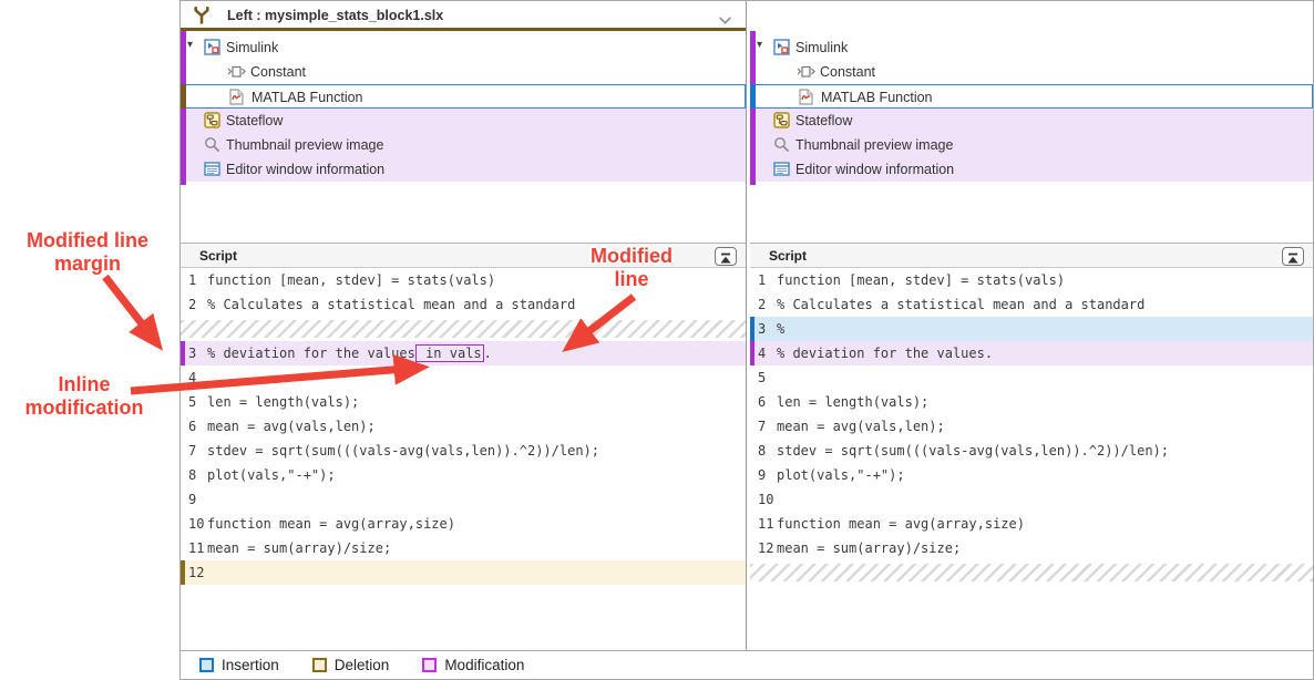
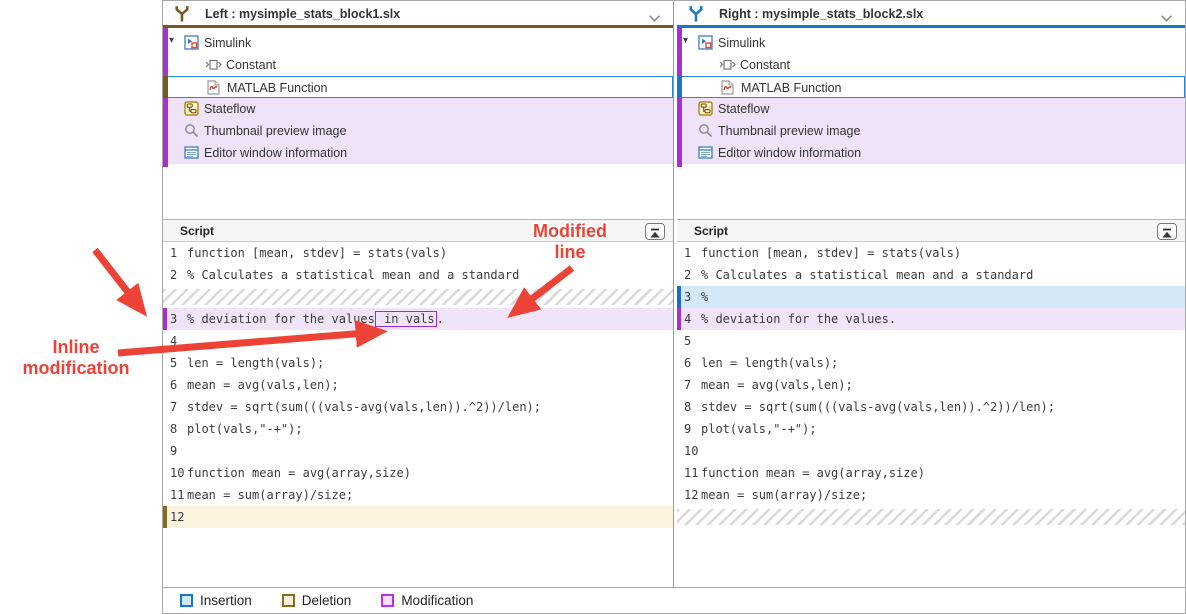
  Left : mysimple_stats_block1.slx
  ▾
  Simulink
  Constant
  MATLAB Function
  Stateflow
  Thumbnail preview image
  Editor window information
  Script
  1
  function [mean, stdev] = stats(vals)
  2
  % Calculates a statistical mean and a standard
  3
  % deviation for the values in vals .
  4
  5
  len = length(vals);
  6
  mean = avg(vals,len);
  7
  stdev = sqrt(sum(((vals-avg(vals,len)).^2))/len);
  8
  plot(vals,"-+");
  9
  10
  function mean = avg(array,size)
  11
  mean = sum(array)/size;
  12
+ Right : mysimple_stats_block2.slx
  ▾
  Simulink
  Constant
  MATLAB Function
  Stateflow
  Thumbnail preview image
  Editor window information
  Script
  1
  function [mean, stdev] = stats(vals)
  2
  % Calculates a statistical mean and a standard
  3
  %
  4
  % deviation for the values.
  5
  6
  len = length(vals);
  7
  mean = avg(vals,len);
  8
  stdev = sqrt(sum(((vals-avg(vals,len)).^2))/len);
  9
  plot(vals,"-+");
  10
  11
  function mean = avg(array,size)
  12
  mean = sum(array)/size;
  Insertion
  Deletion
  Modification
- Modified line margin
  Inline modification
  Modified line
